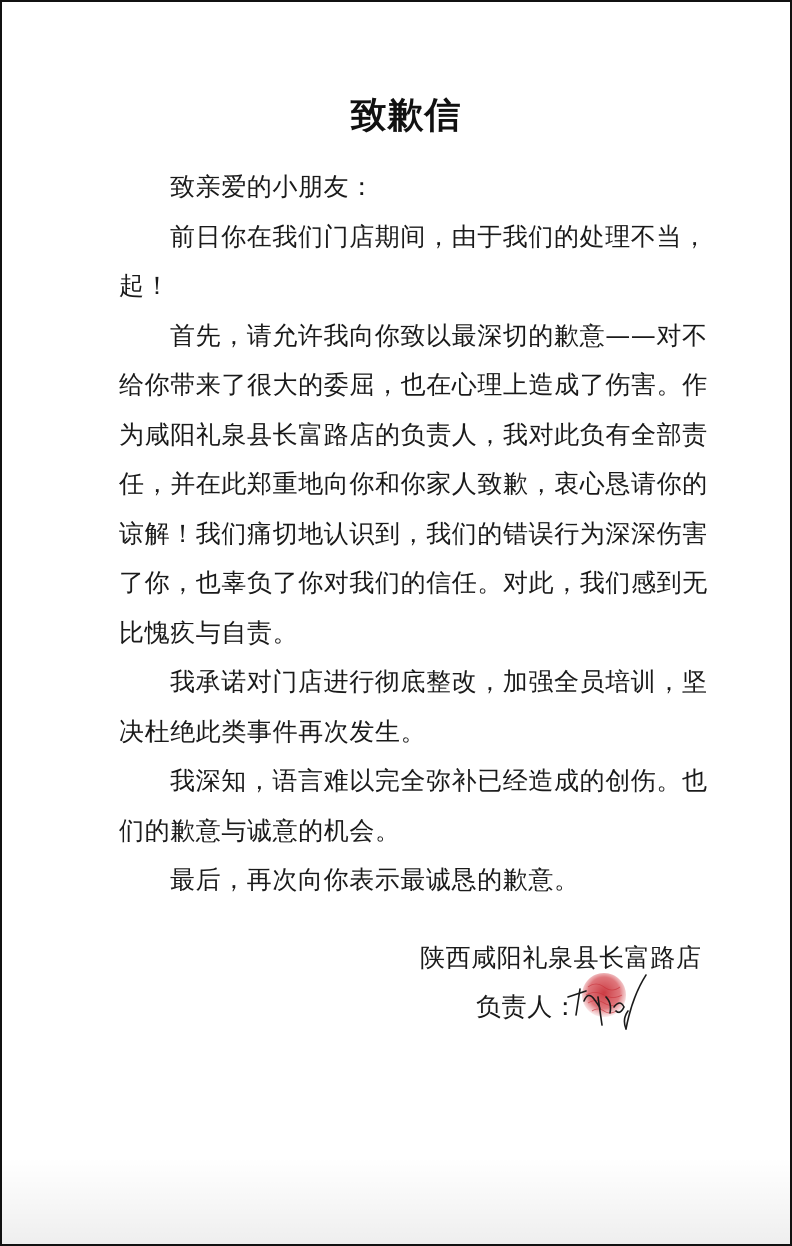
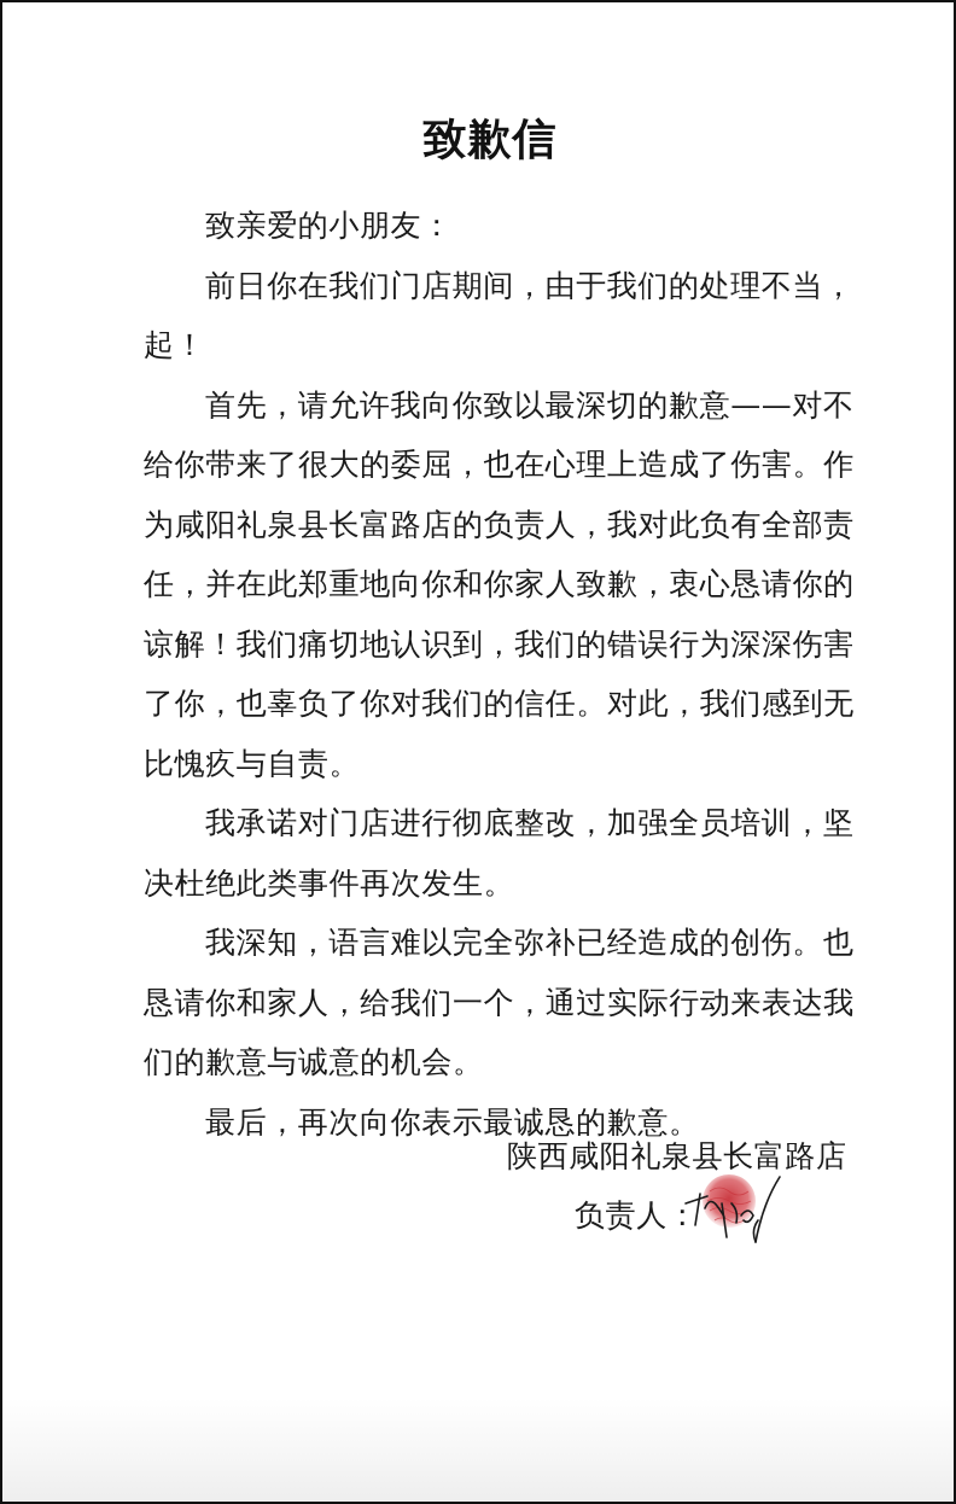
  致歉信
  致亲爱的小朋友：
  前日你在我们门店期间，由于我们的处理不当，
  起！
  首先，请允许我向你致以最深切的歉意——对不
  给你带来了很大的委屈，也在心理上造成了伤害。作
  为咸阳礼泉县长富路店的负责人，我对此负有全部责
  任，并在此郑重地向你和你家人致歉，衷心恳请你的
  谅解！我们痛切地认识到，我们的错误行为深深伤害
  了你，也辜负了你对我们的信任。对此，我们感到无
  比愧疚与自责。
  我承诺对门店进行彻底整改，加强全员培训，坚
  决杜绝此类事件再次发生。
  我深知，语言难以完全弥补已经造成的创伤。也
+ 恳请你和家人，给我们一个，通过实际行动来表达我
  们的歉意与诚意的机会。
  最后，再次向你表示最诚恳的歉意。
  陕西咸阳礼泉县长富路店
  负责人：
